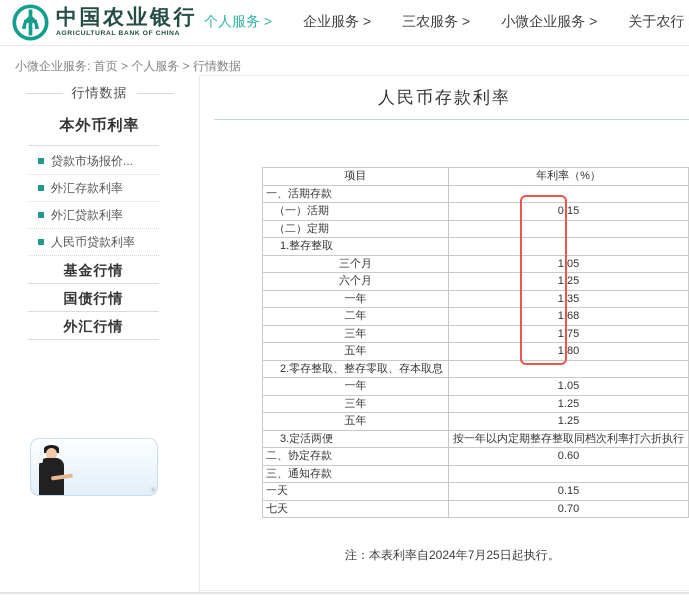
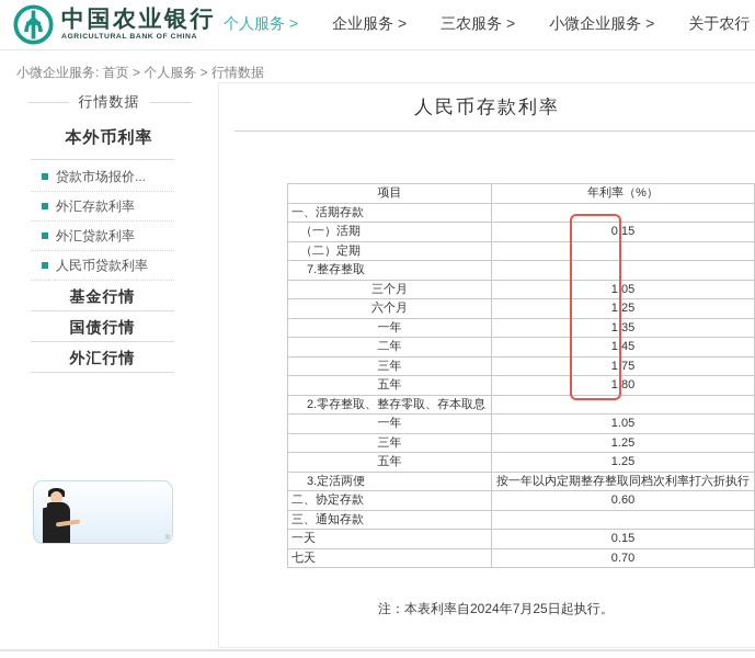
  中国农业银行
  个人服务 >
  企业服务 >
  三农服务 >
  小微企业服务 >
  关于农行
  小微企业服务: 首页 > 个人服务 > 行情数据
  行情数据
  本外币利率
  贷款市场报价...
  外汇存款利率
  外汇贷款利率
  人民币贷款利率
  基金行情
  国债行情
  外汇行情
  人民币存款利率
  项目	年利率（%）
  一、活期存款
  （一）活期	0.15
  （二）定期
- 1.整存整取
+ 7.整存整取
  三个月	1.05
  六个月	1.25
  一年	1.35
- 二年	1.68
+ 二年	1.45
  三年	1.75
  五年	1.80
  2.零存整取、整存零取、存本取息
  一年	1.05
  三年	1.25
  五年	1.25
  3.定活两便	按一年以内定期整存整取同档次利率打六折执行
  二、协定存款	0.60
  三、通知存款
  一天	0.15
  七天	0.70
  注：本表利率自2024年7月25日起执行。
